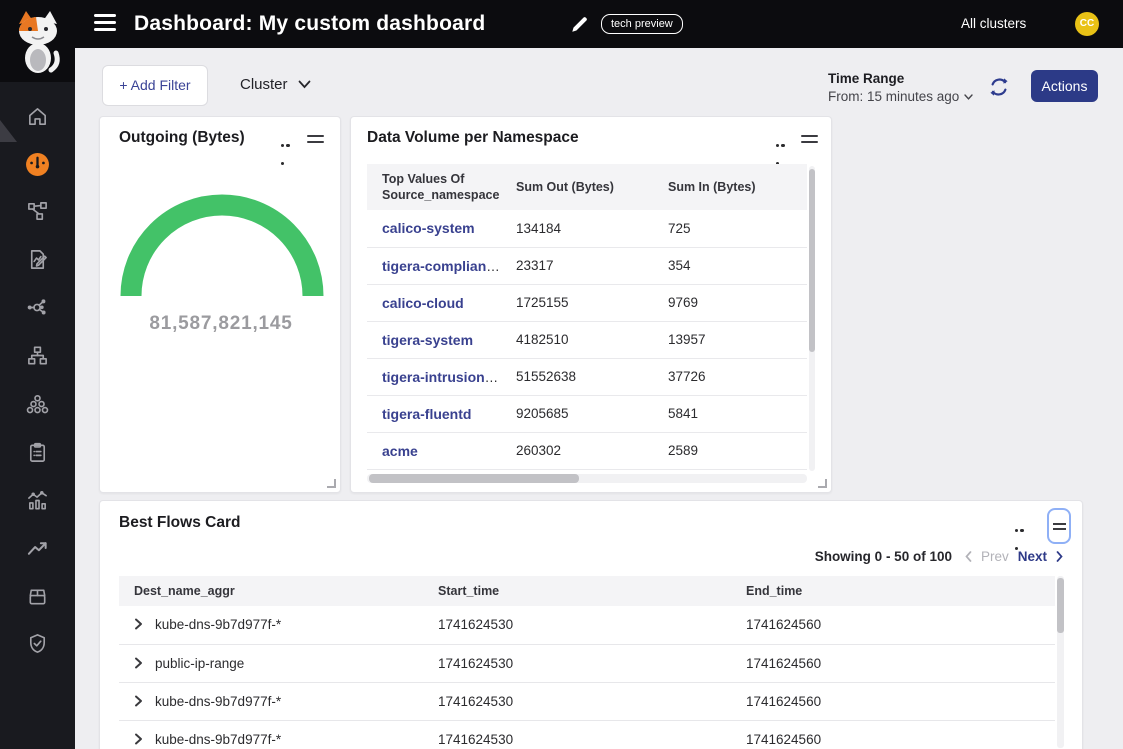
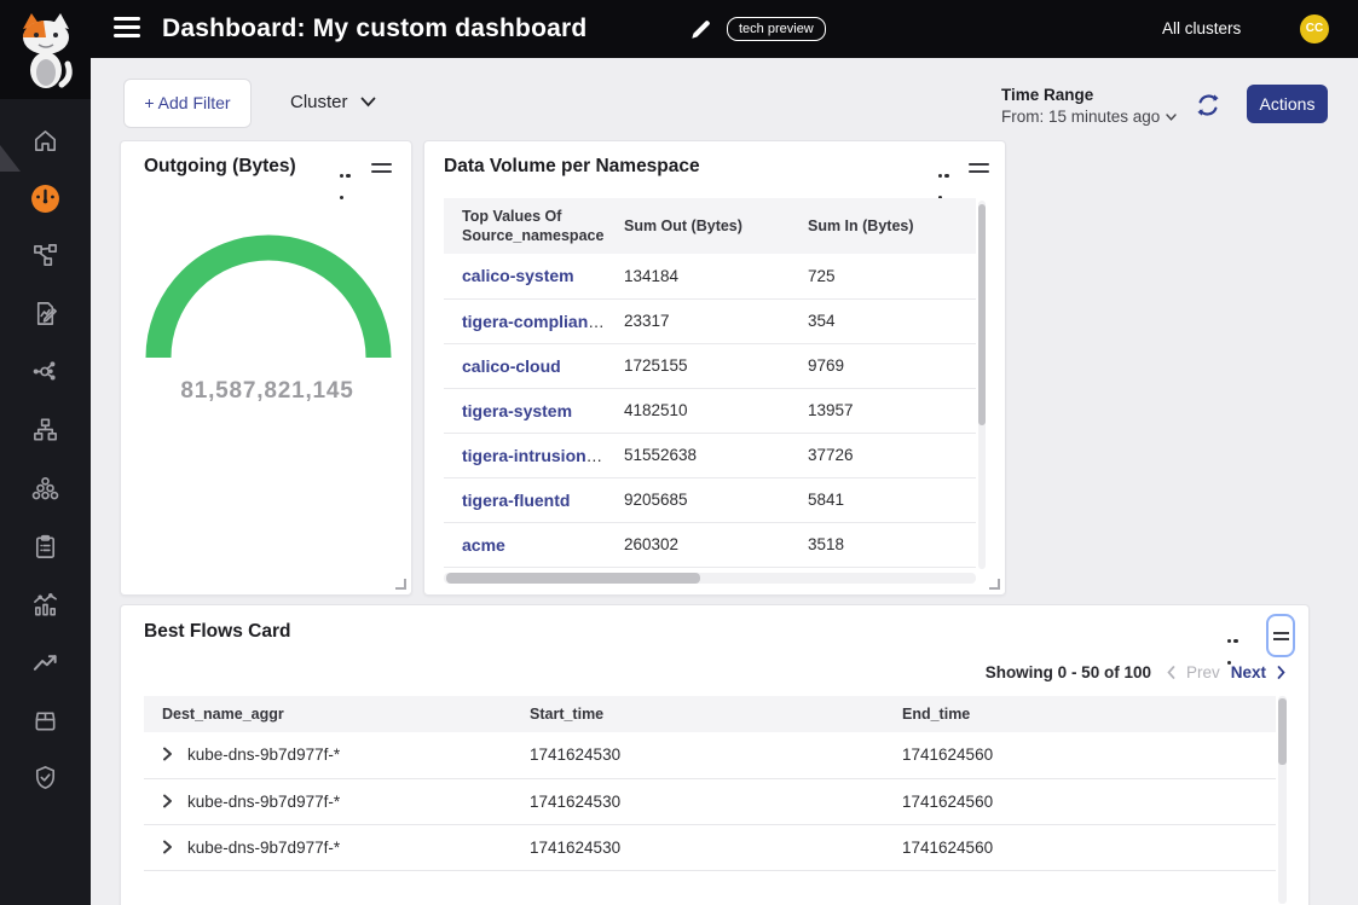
  Dashboard: My custom dashboard
  tech preview
  All clusters
  CC
  + Add Filter
  Cluster
  Time Range
  From: 15 minutes ago
  Actions
  Outgoing (Bytes)
  81,587,821,145
  Data Volume per Namespace
  Top Values Of Source_namespace	Sum Out (Bytes)	Sum In (Bytes)
  calico-system	134184	725
  tigera-compliance	23317	354
  calico-cloud	1725155	9769
  tigera-system	4182510	13957
  tigera-intrusion-d	51552638	37726
  tigera-fluentd	9205685	5841
- acme	260302	2589
+ acme	260302	3518
  Best Flows Card
  Showing 0 - 50 of 100
  Prev
  Next
  Dest_name_aggr	Start_time	End_time
  kube-dns-9b7d977f-*	1741624530	1741624560
- public-ip-range	1741624530	1741624560
  kube-dns-9b7d977f-*	1741624530	1741624560
  kube-dns-9b7d977f-*	1741624530	1741624560
